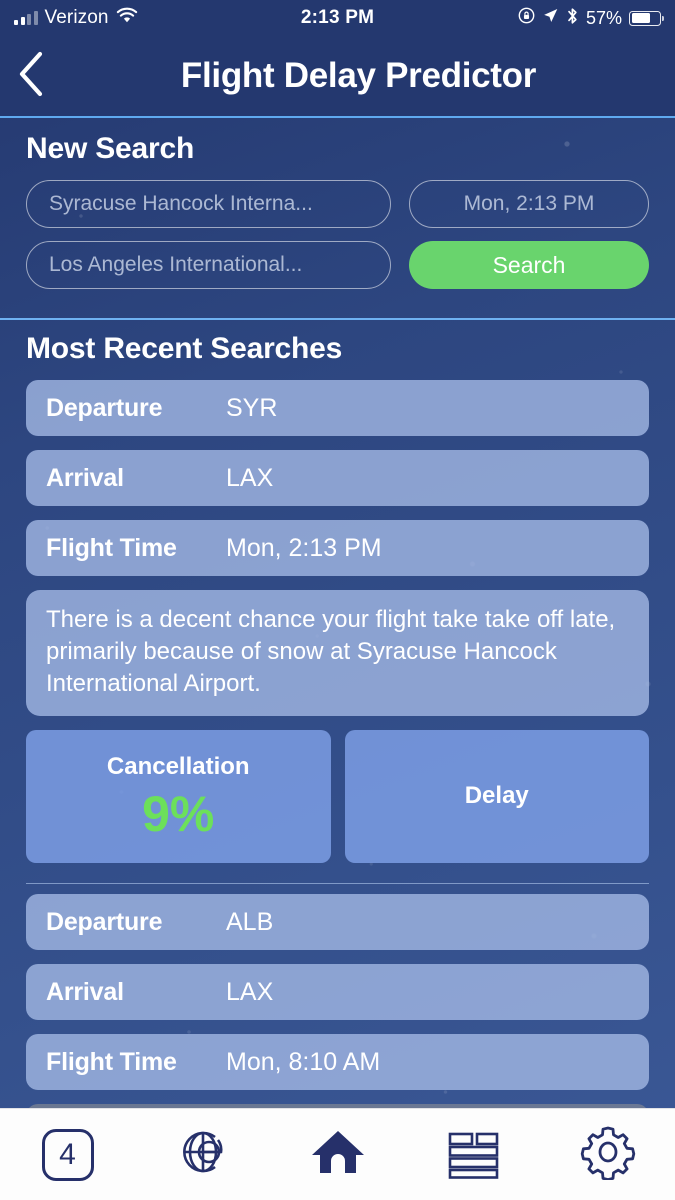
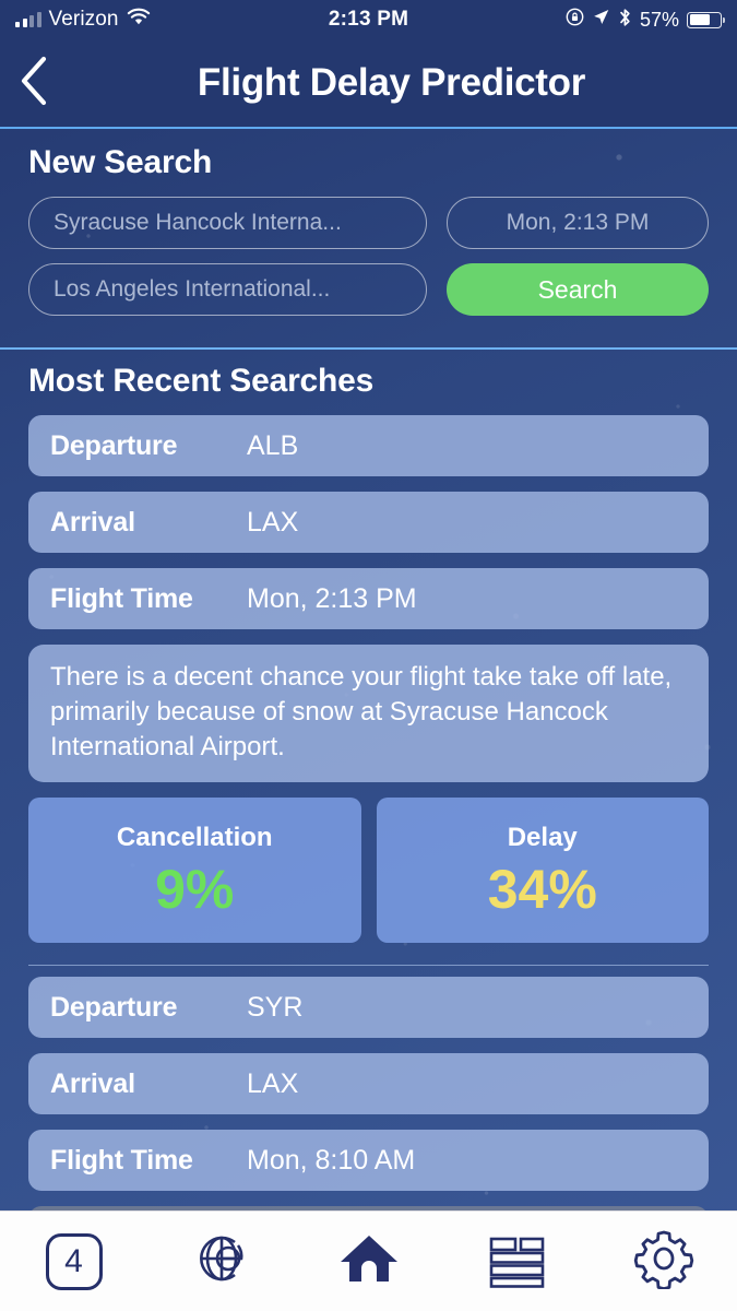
  Verizon
  2:13 PM
  57%
  Flight Delay Predictor
  New Search
  Syracuse Hancock Interna...
  Mon, 2:13 PM
  Los Angeles International...
  Search
  Most Recent Searches
  Departure
- SYR
+ ALB
  Arrival
  LAX
  Flight Time
  Mon, 2:13 PM
  There is a decent chance your flight take take off late, primarily because of snow at Syracuse Hancock International Airport.
  Cancellation
  9%
  Delay
+ 34%
  Departure
- ALB
+ SYR
  Arrival
  LAX
  Flight Time
  Mon, 8:10 AM
  4
